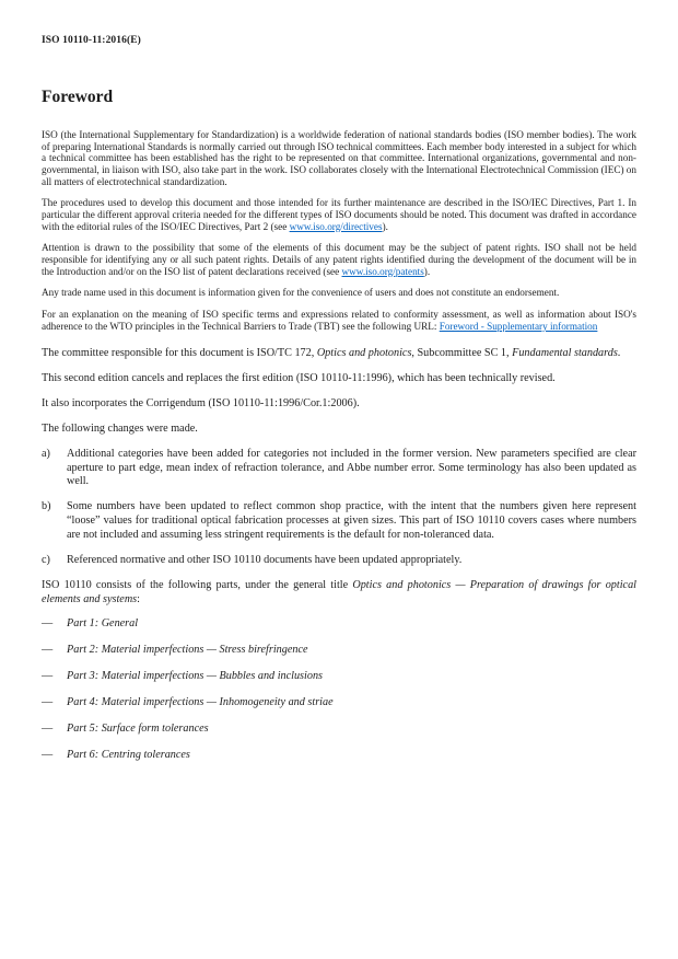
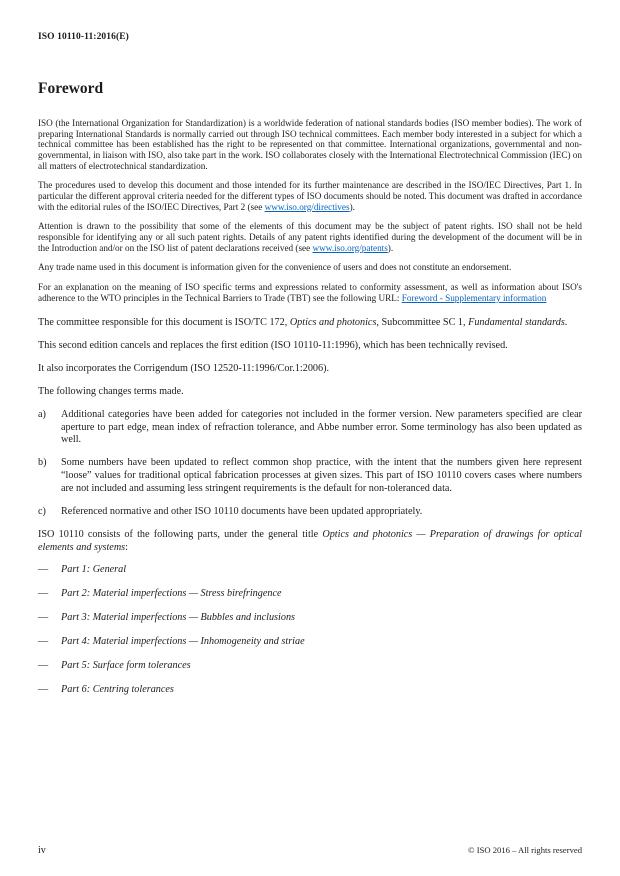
  ISO 10110-11:2016(E)
  Foreword
- ISO (the International Supplementary for Standardization) is a worldwide federation of national standards bodies (ISO member bodies). The work of preparing International Standards is normally carried out through ISO technical committees. Each member body interested in a subject for which a technical committee has been established has the right to be represented on that committee. International organizations, governmental and non-governmental, in liaison with ISO, also take part in the work. ISO collaborates closely with the International Electrotechnical Commission (IEC) on all matters of electrotechnical standardization.
+ ISO (the International Organization for Standardization) is a worldwide federation of national standards bodies (ISO member bodies). The work of preparing International Standards is normally carried out through ISO technical committees. Each member body interested in a subject for which a technical committee has been established has the right to be represented on that committee. International organizations, governmental and non-governmental, in liaison with ISO, also take part in the work. ISO collaborates closely with the International Electrotechnical Commission (IEC) on all matters of electrotechnical standardization.
  The procedures used to develop this document and those intended for its further maintenance are described in the ISO/IEC Directives, Part 1. In particular the different approval criteria needed for the different types of ISO documents should be noted. This document was drafted in accordance with the editorial rules of the ISO/IEC Directives, Part 2 (see www.iso.org/directives).
  Attention is drawn to the possibility that some of the elements of this document may be the subject of patent rights. ISO shall not be held responsible for identifying any or all such patent rights. Details of any patent rights identified during the development of the document will be in the Introduction and/or on the ISO list of patent declarations received (see www.iso.org/patents).
  Any trade name used in this document is information given for the convenience of users and does not constitute an endorsement.
  For an explanation on the meaning of ISO specific terms and expressions related to conformity assessment, as well as information about ISO's adherence to the WTO principles in the Technical Barriers to Trade (TBT) see the following URL: Foreword - Supplementary information
  The committee responsible for this document is ISO/TC 172, Optics and photonics, Subcommittee SC 1, Fundamental standards.
  This second edition cancels and replaces the first edition (ISO 10110-11:1996), which has been technically revised.
- It also incorporates the Corrigendum (ISO 10110-11:1996/Cor.1:2006).
+ It also incorporates the Corrigendum (ISO 12520-11:1996/Cor.1:2006).
- The following changes were made.
+ The following changes terms made.
  a)
  Additional categories have been added for categories not included in the former version. New parameters specified are clear aperture to part edge, mean index of refraction tolerance, and Abbe number error. Some terminology has also been updated as well.
  b)
  Some numbers have been updated to reflect common shop practice, with the intent that the numbers given here represent “loose” values for traditional optical fabrication processes at given sizes. This part of ISO 10110 covers cases where numbers are not included and assuming less stringent requirements is the default for non-toleranced data.
  c)
  Referenced normative and other ISO 10110 documents have been updated appropriately.
  ISO 10110 consists of the following parts, under the general title Optics and photonics — Preparation of drawings for optical elements and systems:
  —
  Part 1: General
  —
  Part 2: Material imperfections — Stress birefringence
  —
  Part 3: Material imperfections — Bubbles and inclusions
  —
  Part 4: Material imperfections — Inhomogeneity and striae
  —
  Part 5: Surface form tolerances
  —
  Part 6: Centring tolerances
+ iv
+ © ISO 2016 – All rights reserved
